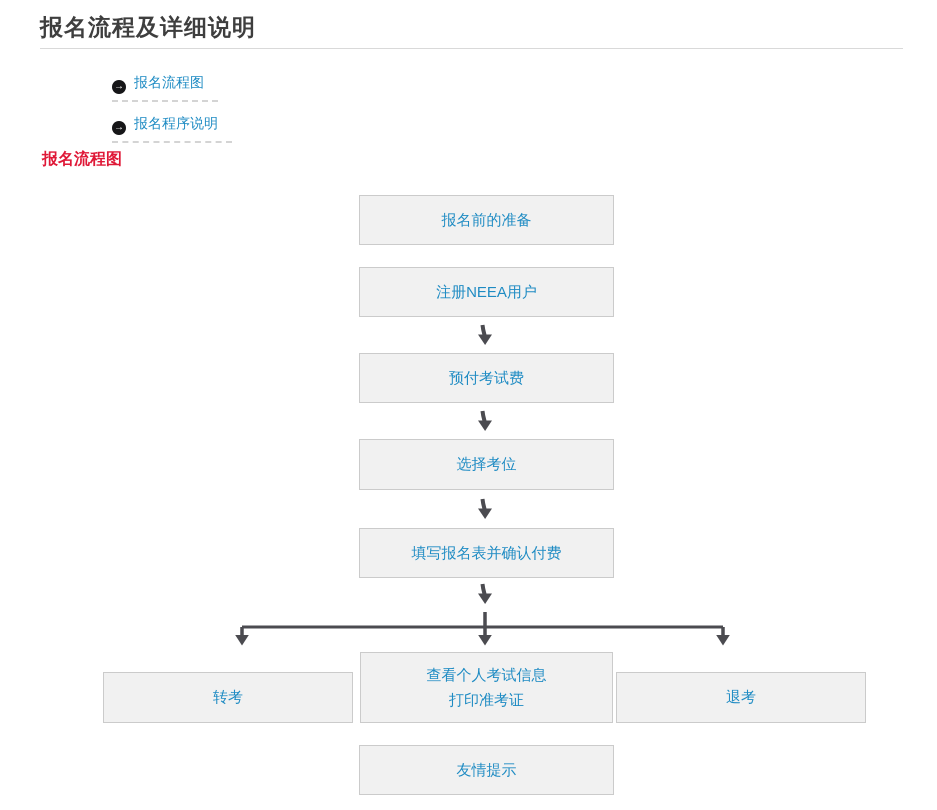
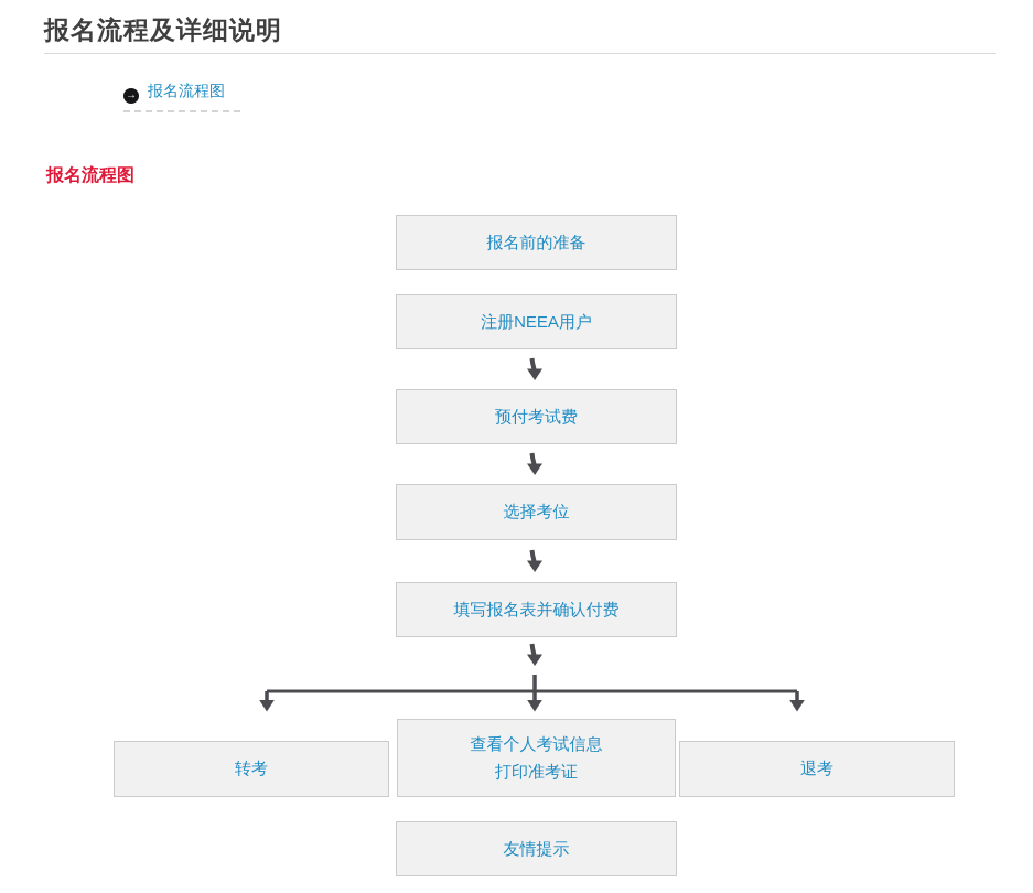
  报名流程及详细说明
  → 报名流程图
- → 报名程序说明
  报名流程图
  报名前的准备
  注册NEEA用户
  预付考试费
  选择考位
  填写报名表并确认付费
  转考
  查看个人考试信息
  打印准考证
  退考
  友情提示
